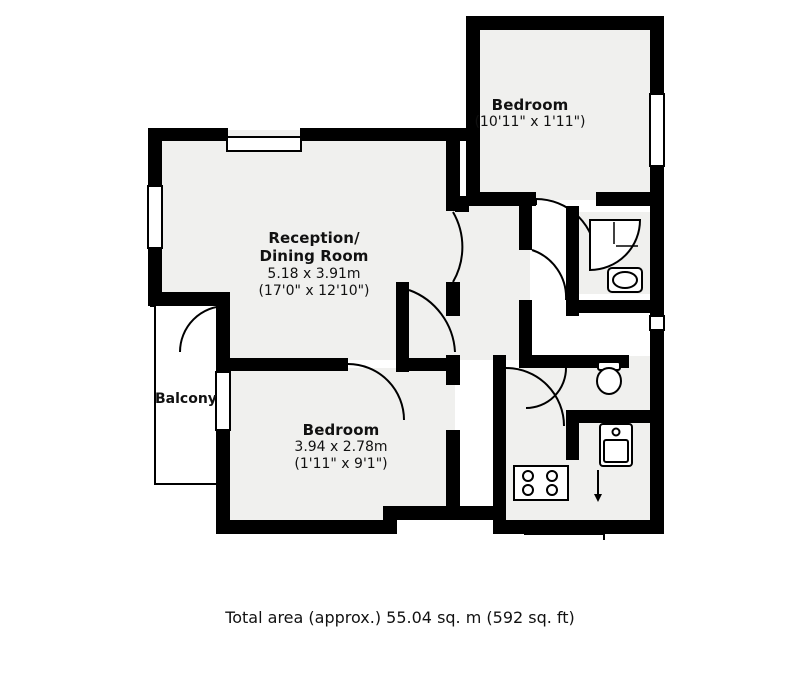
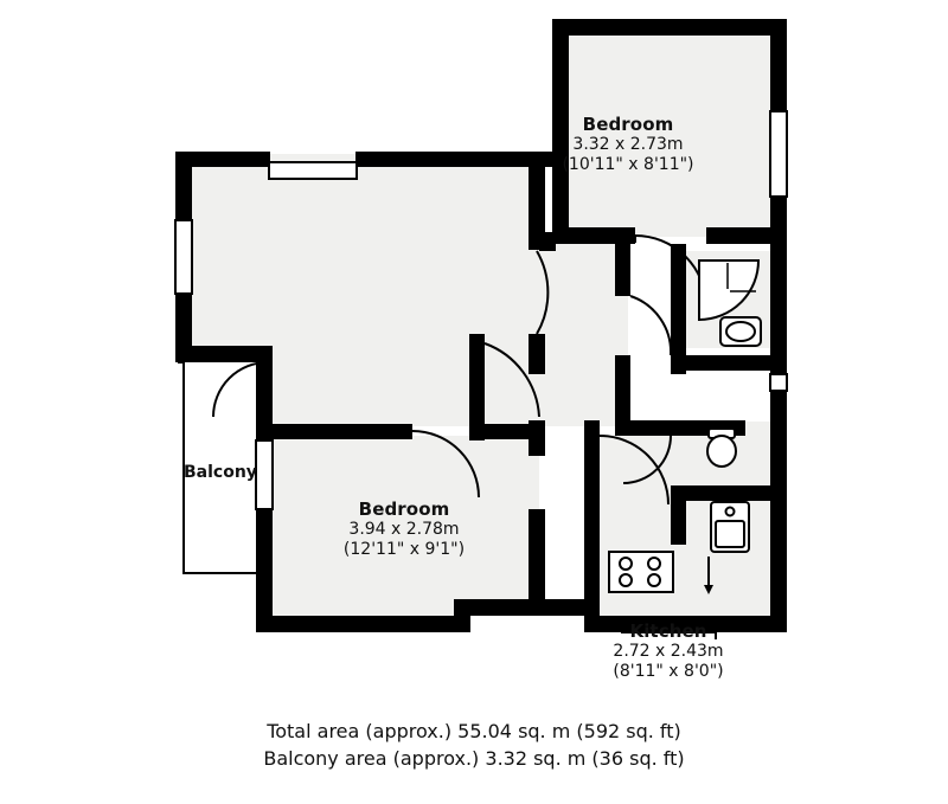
  Bedroom
+ 3.32 x 2.73m
- (10'11" x 1'11")
+ (10'11" x 8'11")
- Reception/
- Dining Room
- 5.18 x 3.91m
- (17'0" x 12'10")
  Bedroom
  3.94 x 2.78m
- (1'11" x 9'1")
+ (12'11" x 9'1")
+ Kitchen
+ 2.72 x 2.43m
+ (8'11" x 8'0")
  Balcony
  Total area (approx.) 55.04 sq. m (592 sq. ft)
+ Balcony area (approx.) 3.32 sq. m (36 sq. ft)
